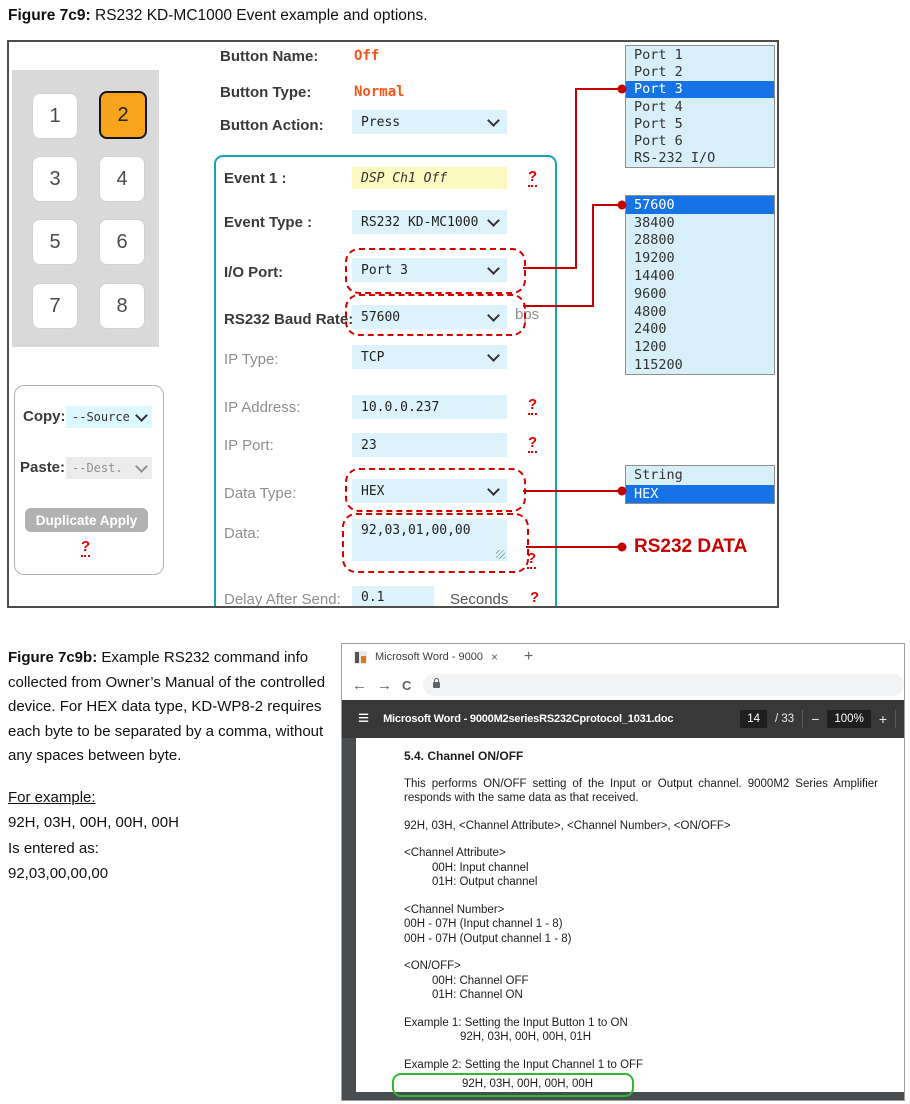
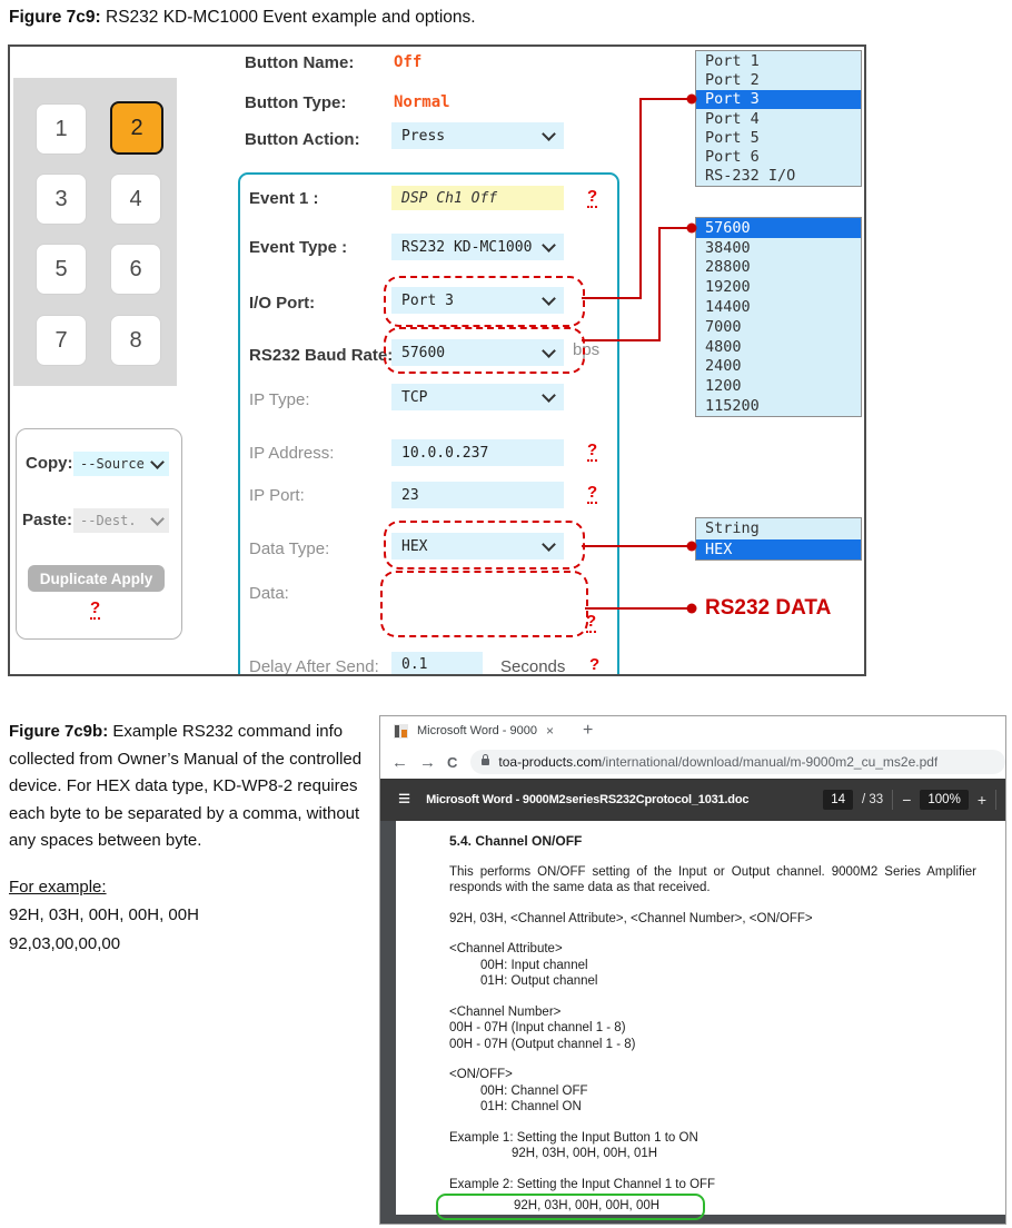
  Figure 7c9: RS232 KD-MC1000 Event example and options.
  1
  2
  3
  4
  5
  6
  7
  8
  Button Name:
  Off
  Button Type:
  Normal
  Button Action:
  Press
  Event 1 :
  DSP Ch1 Off
  ?
  Event Type :
  RS232 KD-MC1000
  I/O Port:
  Port 3
  RS232 Baud Rate:
  57600
  bps
  IP Type:
  TCP
  IP Address:
  10.0.0.237
  ?
  IP Port:
  23
  ?
  Data Type:
  HEX
  Data:
- 92,03,01,00,00
  ?
  Delay After Send:
  0.1
  Seconds
  ?
  Copy:
  --Source
  Paste:
  --Dest.
  Duplicate Apply
  ?
  Port 1
  Port 2
  Port 3
  Port 4
  Port 5
  Port 6
  RS-232 I/O
  57600
  38400
  28800
  19200
  14400
- 9600
+ 7000
  4800
  2400
  1200
  115200
  String
  HEX
  RS232 DATA
  Figure 7c9b: Example RS232 command info collected from Owner’s Manual of the controlled device. For HEX data type, KD-WP8-2 requires each byte to be separated by a comma, without any spaces between byte.
  For example:
  92H, 03H, 00H, 00H, 00H
- Is entered as:
  92,03,00,00,00
  ×
  +
  ←
  →
  C
+ toa-products.com/international/download/manual/m-9000m2_cu_ms2e.pdf
  ≡
  Microsoft Word - 9000M2seriesRS232Cprotocol_1031.doc
  14
  / 33
  −
  100%
  +
  5.4. Channel ON/OFF
  This performs ON/OFF setting of the Input or Output channel. 9000M2 Series Amplifier responds with the same data as that received.
  92H, 03H, <Channel Attribute>, <Channel Number>, <ON/OFF>
  <Channel Attribute>
  00H: Input channel
  01H: Output channel
  <Channel Number>
  00H - 07H (Input channel 1 - 8)
  00H - 07H (Output channel 1 - 8)
  <ON/OFF>
  00H: Channel OFF
  01H: Channel ON
  Example 1: Setting the Input Button 1 to ON
  92H, 03H, 00H, 00H, 01H
  Example 2: Setting the Input Channel 1 to OFF
  92H, 03H, 00H, 00H, 00H
